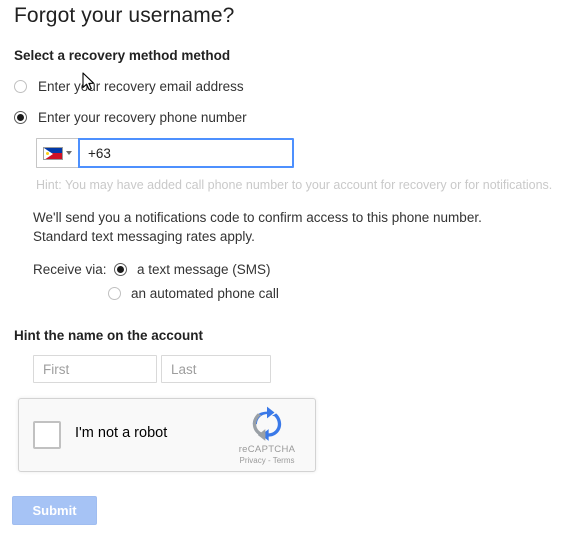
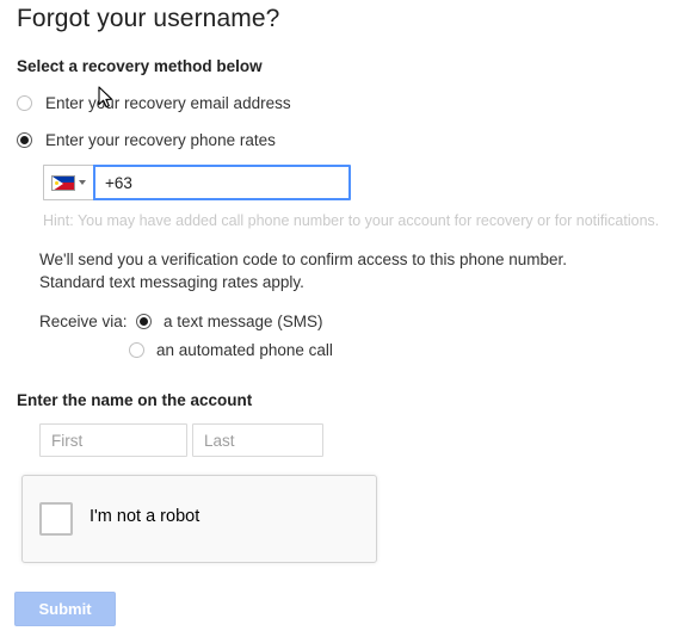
  Forgot your username?
- Select a recovery method method
+ Select a recovery method below
  Enter yur recovery email address
- Enter your recovery phone number
+ Enter your recovery phone rates
  +63
  Hint: You may have added call phone number to your account for recovery or for notifications.
- We'll send you a notifications code to confirm access to this phone number.
+ We'll send you a verification code to confirm access to this phone number.
  Standard text messaging rates apply.
  Receive via:
  a text message (SMS)
  an automated phone call
- Hint the name on the account
+ Enter the name on the account
  First
  Last
  I'm not a robot
- reCAPTCHA
- Privacy - Terms
  Submit
